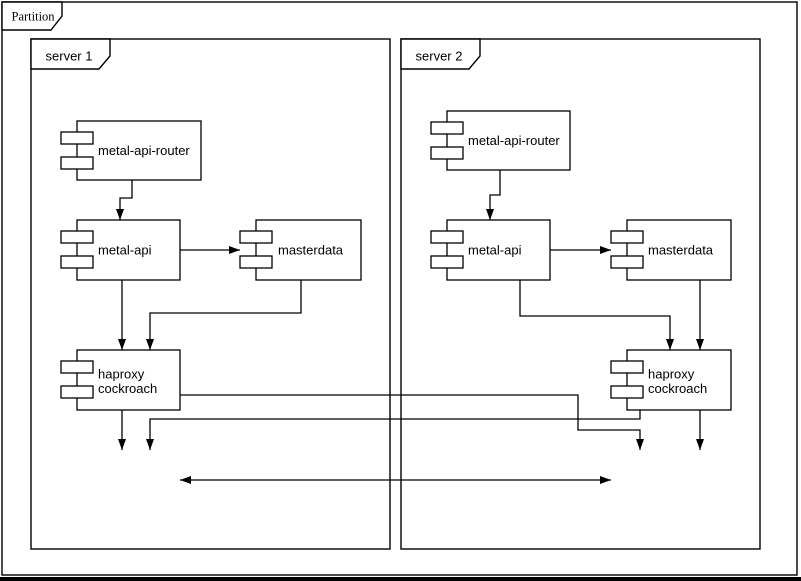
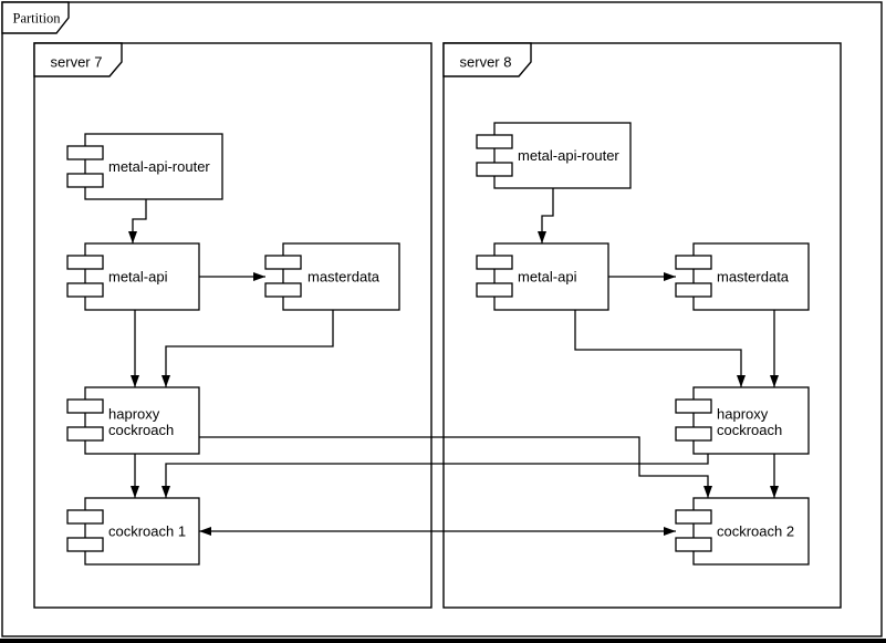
  Partition
- server 1
+ server 7
- server 2
+ server 8
  metal-api-router
  metal-api
  masterdata
  haproxy cockroach
+ cockroach 1
  metal-api-router
  metal-api
  masterdata
  haproxy cockroach
+ cockroach 2
